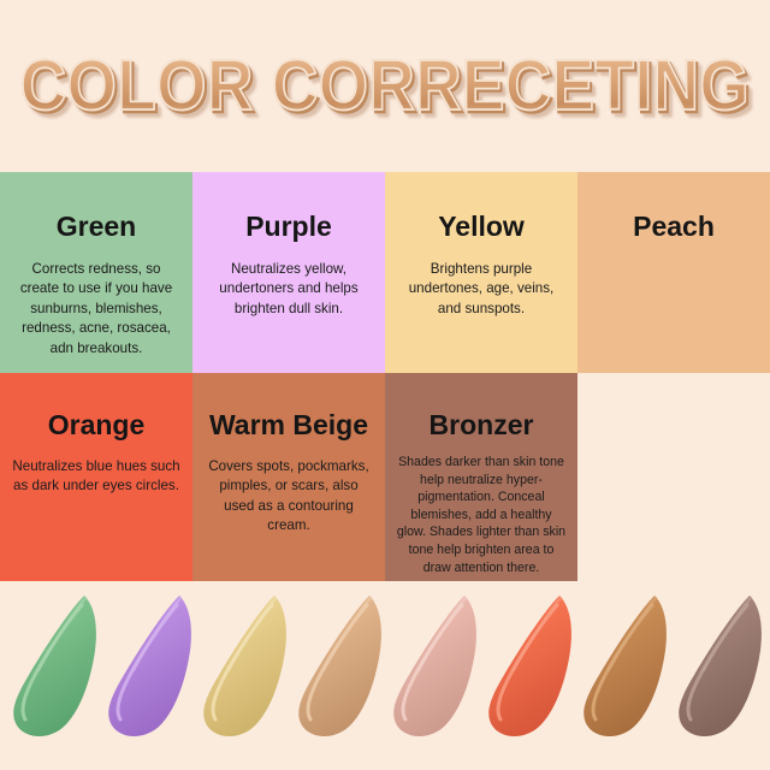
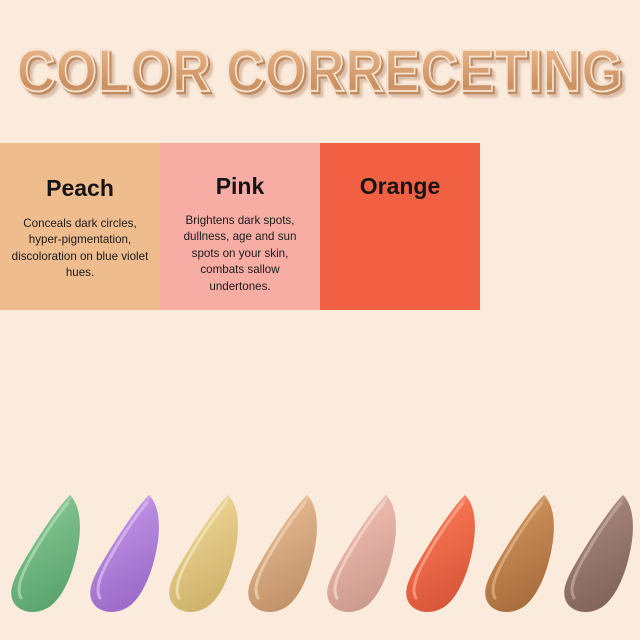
  COLOR CORRECETING
- Green
- Corrects redness, so create to use if you have sunburns, blemishes, redness, acne, rosacea, adn breakouts.
- Purple
- Neutralizes yellow, undertoners and helps brighten dull skin.
- Yellow
- Brightens purple undertones, age, veins, and sunspots.
  Peach
+ Conceals dark circles, hyper-pigmentation, discoloration on blue violet hues.
+ Pink
+ Brightens dark spots, dullness, age and sun spots on your skin, combats sallow undertones.
  Orange
- Neutralizes blue hues such as dark under eyes circles.
- Warm Beige
- Covers spots, pockmarks, pimples, or scars, also used as a contouring cream.
- Bronzer
- Shades darker than skin tone help neutralize hyper-pigmentation. Conceal blemishes, add a healthy glow. Shades lighter than skin tone help brighten area to draw attention there.
